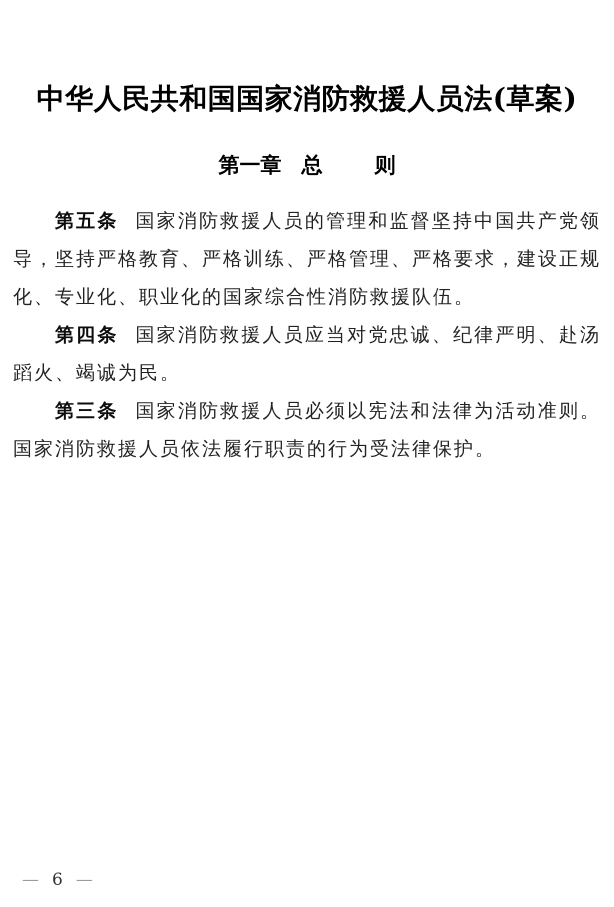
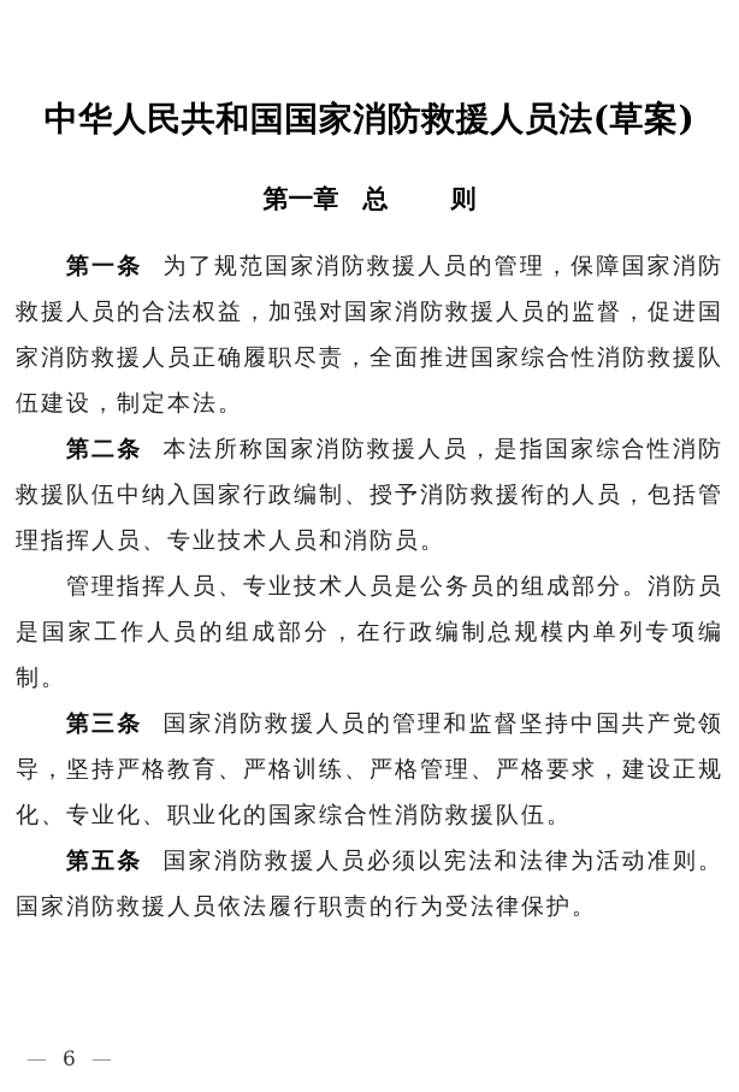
  中华人民共和国国家消防救援人员法(草案)
  第一章 总 则
+ 第一条 为了规范国家消防救援人员的管理，保障国家消防救援人员的合法权益，加强对国家消防救援人员的监督，促进国家消防救援人员正确履职尽责，全面推进国家综合性消防救援队伍建设，制定本法。
+ 第二条 本法所称国家消防救援人员，是指国家综合性消防救援队伍中纳入国家行政编制、授予消防救援衔的人员，包括管理指挥人员、专业技术人员和消防员。
+ 管理指挥人员、专业技术人员是公务员的组成部分。消防员是国家工作人员的组成部分，在行政编制总规模内单列专项编制。
- 第五条 国家消防救援人员的管理和监督坚持中国共产党领导，坚持严格教育、严格训练、严格管理、严格要求，建设正规化、专业化、职业化的国家综合性消防救援队伍。
+ 第三条 国家消防救援人员的管理和监督坚持中国共产党领导，坚持严格教育、严格训练、严格管理、严格要求，建设正规化、专业化、职业化的国家综合性消防救援队伍。
- 第四条 国家消防救援人员应当对党忠诚、纪律严明、赴汤蹈火、竭诚为民。
- 第三条 国家消防救援人员必须以宪法和法律为活动准则。国家消防救援人员依法履行职责的行为受法律保护。
+ 第五条 国家消防救援人员必须以宪法和法律为活动准则。国家消防救援人员依法履行职责的行为受法律保护。
  —
  6
  —
